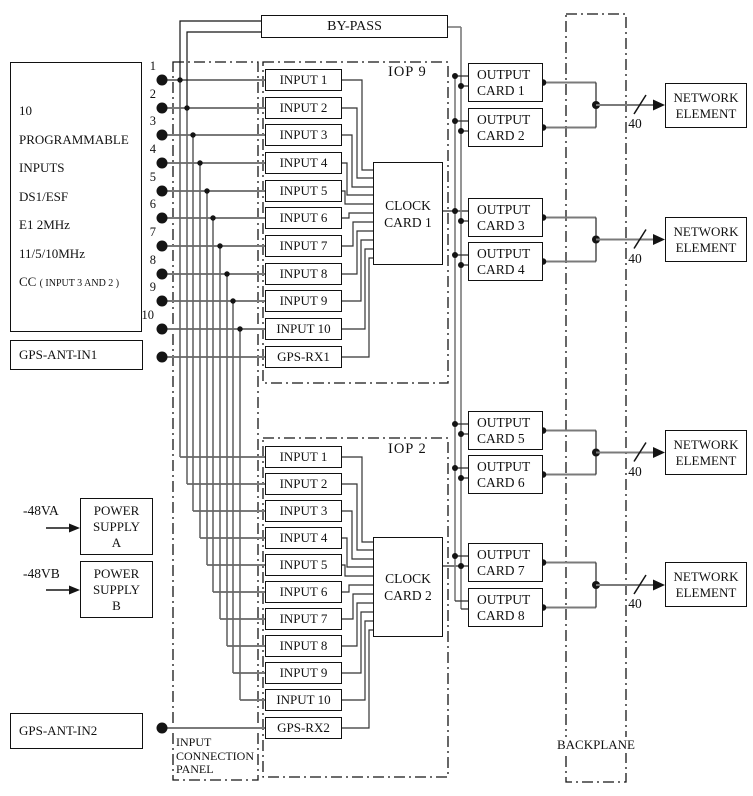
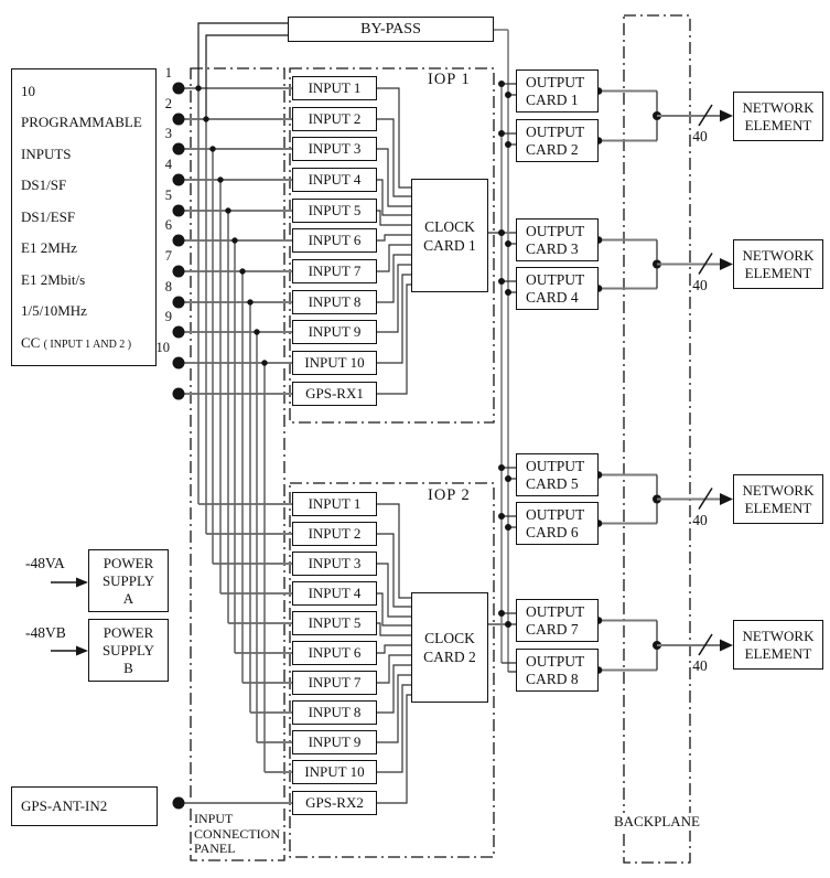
  10
  PROGRAMMABLE
  INPUTS
+ DS1/SF
  DS1/ESF
  E1 2MHz
+ E1 2Mbit/s
- 11/5/10MHz
+ 1/5/10MHz
- CC ( INPUT 3 AND 2 )
+ CC ( INPUT 1 AND 2 )
  1
  2
  3
  4
  5
  6
  7
  8
  9
  10
- GPS-ANT-IN1
  GPS-ANT-IN2
  -48VA
  -48VB
  POWER
  SUPPLY
  A
  POWER
  SUPPLY
  B
  BY-PASS
- IOP 9
+ IOP 1
  IOP 2
  INPUT 1
  INPUT 2
  INPUT 3
  INPUT 4
  INPUT 5
  INPUT 6
  INPUT 7
  INPUT 8
  INPUT 9
  INPUT 10
  GPS-RX1
  CLOCK
  CARD 1
  INPUT 1
  INPUT 2
  INPUT 3
  INPUT 4
  INPUT 5
  INPUT 6
  INPUT 7
  INPUT 8
  INPUT 9
  INPUT 10
  GPS-RX2
  CLOCK
  CARD 2
  OUTPUT
  CARD 1
  OUTPUT
  CARD 2
  OUTPUT
  CARD 3
  OUTPUT
  CARD 4
  OUTPUT
  CARD 5
  OUTPUT
  CARD 6
  OUTPUT
  CARD 7
  OUTPUT
  CARD 8
  NETWORK
  ELEMENT
  NETWORK
  ELEMENT
  NETWORK
  ELEMENT
  NETWORK
  ELEMENT
  40
  40
  40
  40
  INPUT
  CONNECTION
  PANEL
  BACKPLANE
